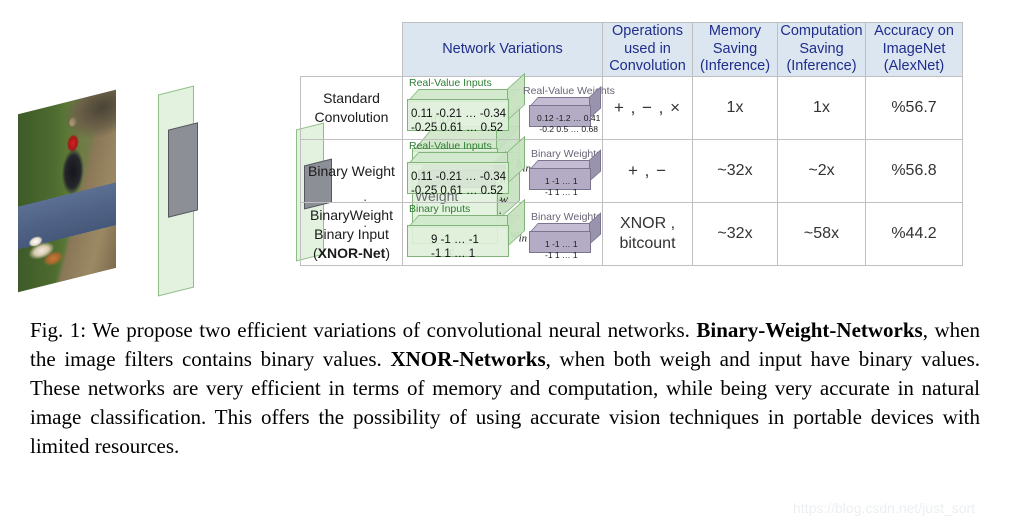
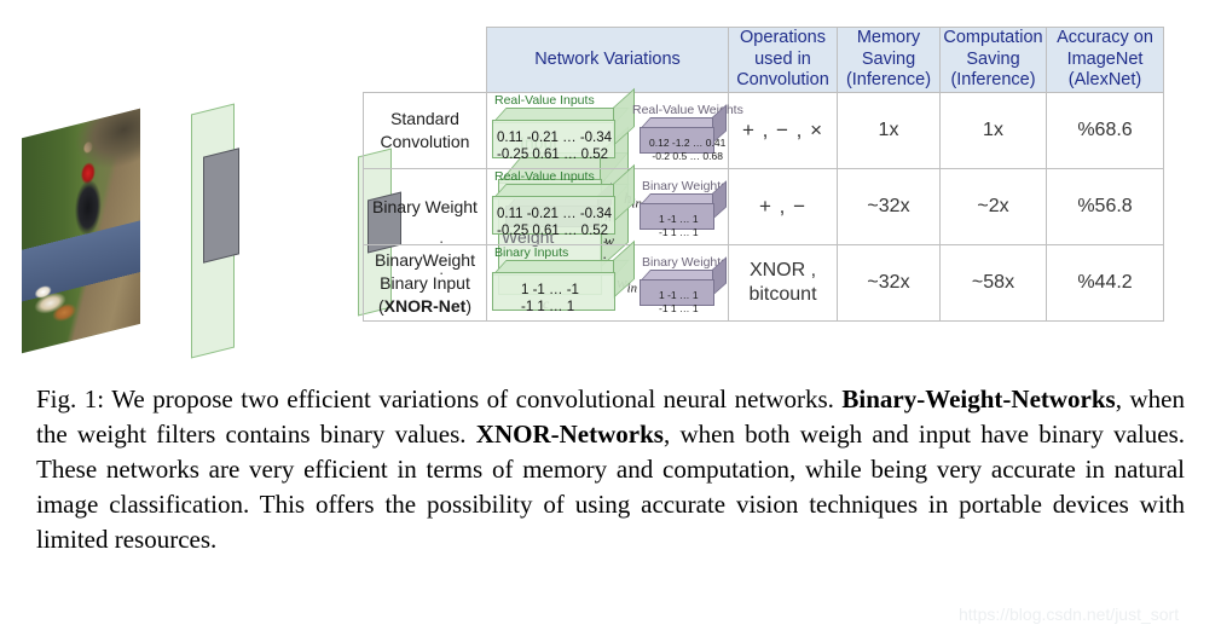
  · · ·
  Weight
  w
  	Network Variations	Operations used in Convolution	Memory Saving (Inference)	Computation Saving (Inference)	Accuracy on ImageNet (AlexNet)
- Standard Convolution	Real-Value Inputs 0.11 -0.21 … -0.34 -0.25 0.61 … 0.52 Real-Value Wehts 0.12 -1.2 … 0.41 -0.2 0.5 … 0.68	+ , − , ×	1x	1x	%56.7
+ Standard Convolution	Real-Value Inputs 0.11 -0.21 … -0.34 -0.25 0.61 … 0.52 Real-Value Wehts 0.12 -1.2 … 0.41 -0.2 0.5 … 0.68	+ , − , ×	1x	1x	%68.6
  Binary Weight	Real-Value Inputs 0.11 -0.21 … -0.34 -0.25 0.61 … 0.52 Binary Weigh 1 -1 … 1 -1 1 … 1	+ , −	~32x	~2x	%56.8
- BinaryWeight Binary Input (XNOR-Net)	Binary Inputs 9 -1 … -1 -1 1 … 1 Binary Weigh 1 -1 … 1 -1 1 … 1	XNOR , bitcount	~32x	~58x	%44.2
+ BinaryWeight Binary Input (XNOR-Net)	Binary Inputs 1 -1 … -1 -1 1 … 1 Binary Weigh 1 -1 … 1 -1 1 … 1	XNOR , bitcount	~32x	~58x	%44.2
- Fig. 1: We propose two efficient variations of convolutional neural networks. Binary-Weight-Networks, when the image filters contains binary values. XNOR-Networks, when both weigh and input have binary values. These networks are very efficient in terms of memory and computation, while being very accurate in natural image classification. This offers the possibility of using accurate vision techniques in portable devices with limited resources.
+ Fig. 1: We propose two efficient variations of convolutional neural networks. Binary-Weight-Networks, when the weight filters contains binary values. XNOR-Networks, when both weigh and input have binary values. These networks are very efficient in terms of memory and computation, while being very accurate in natural image classification. This offers the possibility of using accurate vision techniques in portable devices with limited resources.
